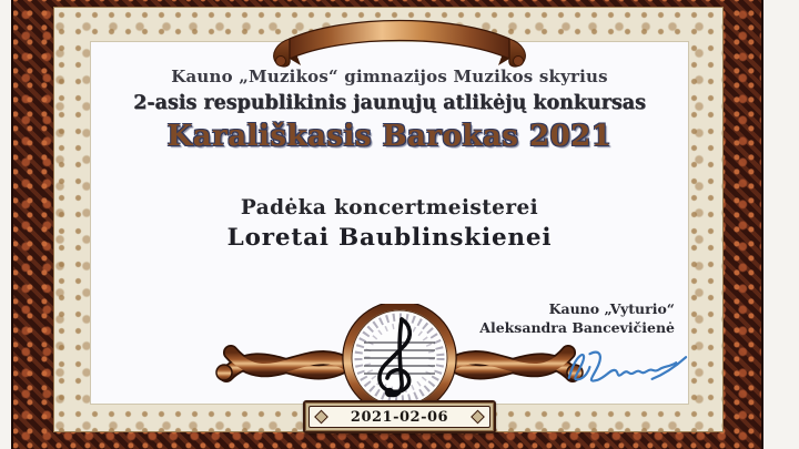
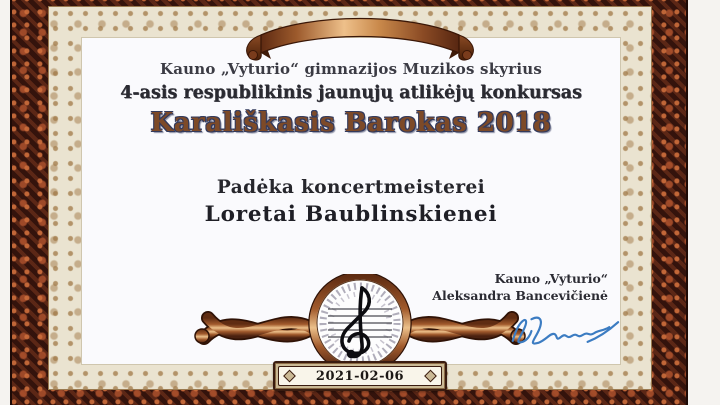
- Kauno „Muzikos“ gimnazijos Muzikos skyrius
+ Kauno „Vyturio“ gimnazijos Muzikos skyrius
- 2-asis respublikinis jaunųjų atlikėjų konkursas
+ 4-asis respublikinis jaunųjų atlikėjų konkursas
- Karališkasis Barokas 2021
+ Karališkasis Barokas 2018
  Padėka koncertmeisterei
  Loretai Baublinskienei
  Kauno „Vyturio“
  Aleksandra Bancevičienė
  2021-02-06
